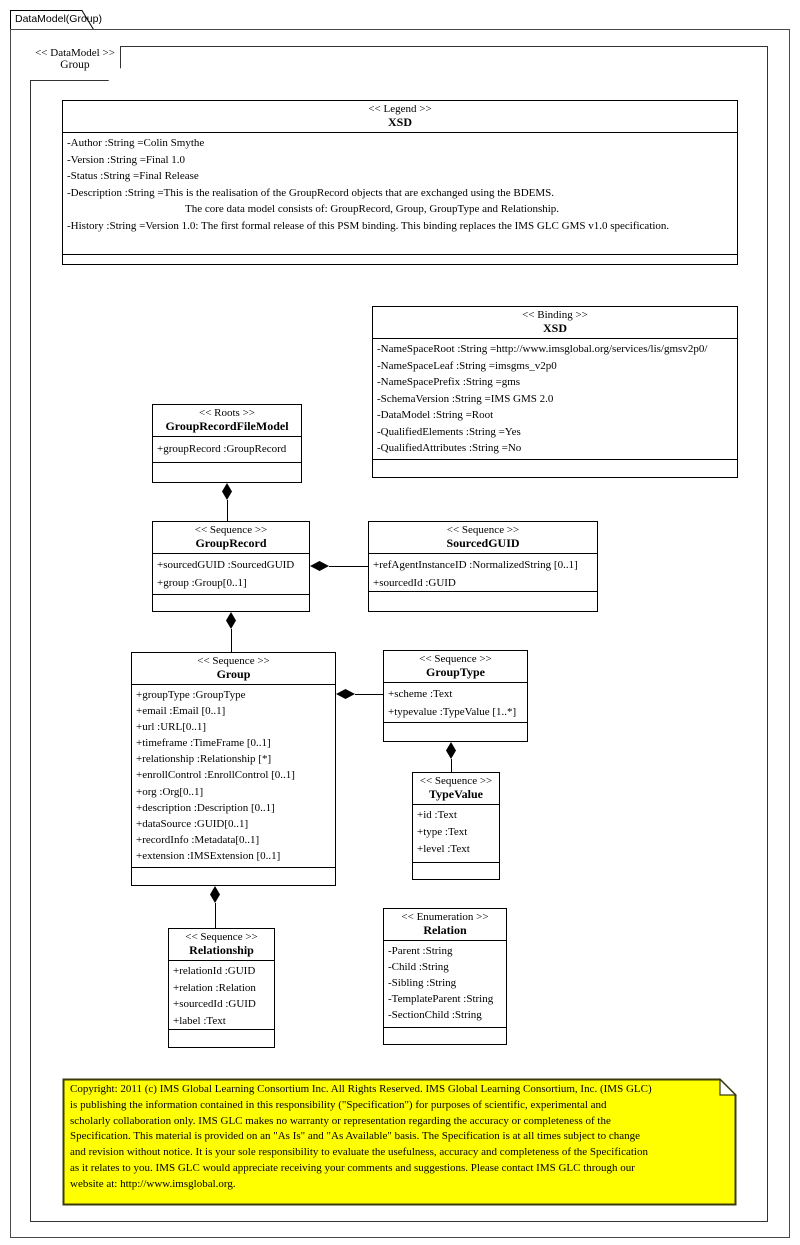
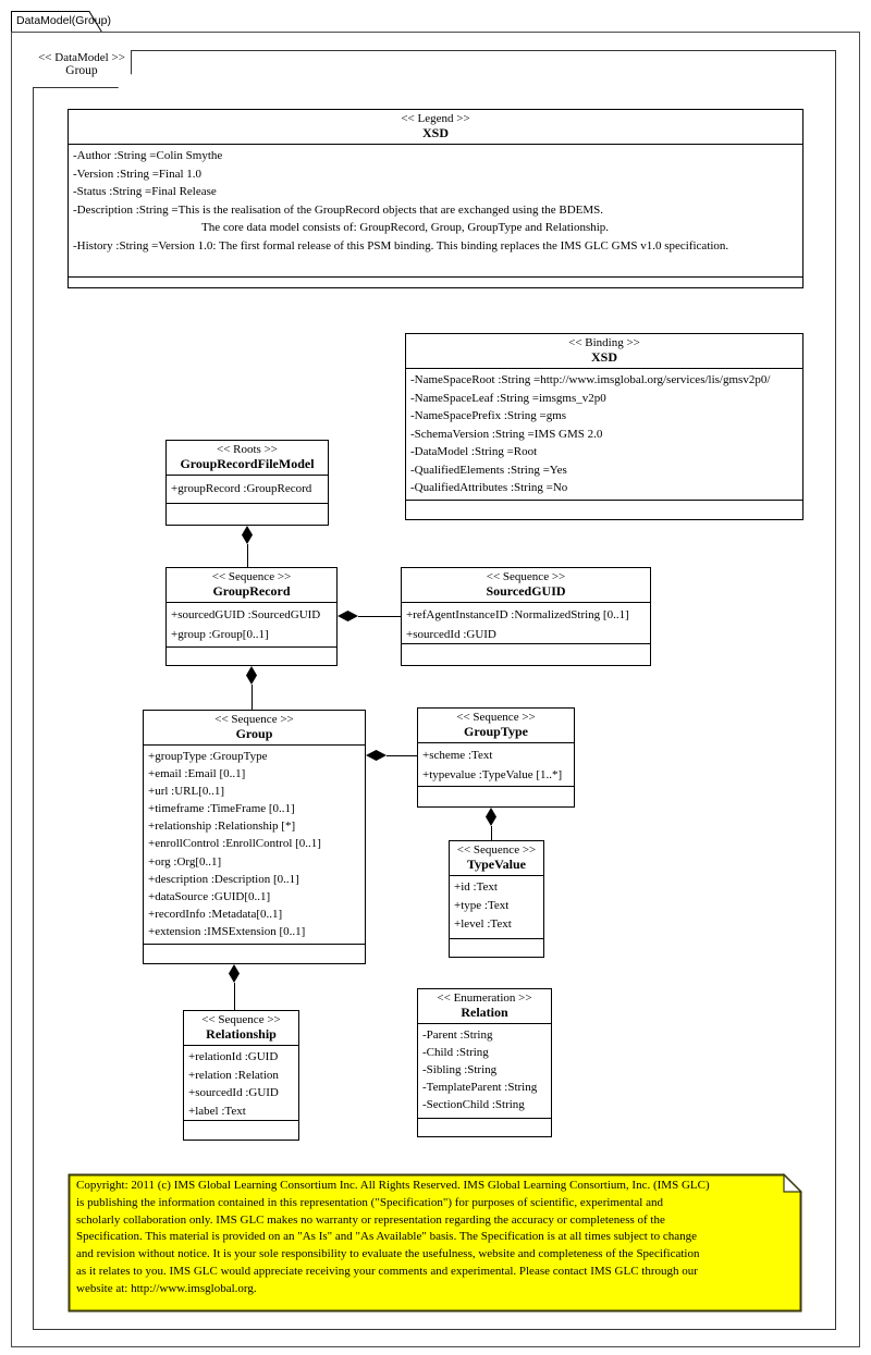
  DataModel(Group)
  << DataModel >>
  Group
  << Legend >>
  XSD
  -Author :String =Colin Smythe
  -Version :String =Final 1.0
  -Status :String =Final Release
  -Description :String =This is the realisation of the GroupRecord objects that are exchanged using the BDEMS.
  The core data model consists of: GroupRecord, Group, GroupType and Relationship.
  -History :String =Version 1.0: The first formal release of this PSM binding. This binding replaces the IMS GLC GMS v1.0 specification.
  << Binding >>
  XSD
  -NameSpaceRoot :String =http://www.imsglobal.org/services/lis/gmsv2p0/
  -NameSpaceLeaf :String =imsgms_v2p0
  -NameSpacePrefix :String =gms
  -SchemaVersion :String =IMS GMS 2.0
  -DataModel :String =Root
  -QualifiedElements :String =Yes
  -QualifiedAttributes :String =No
  << Roots >>
  GroupRecordFileModel
  +groupRecord :GroupRecord
  << Sequence >>
  GroupRecord
  +sourcedGUID :SourcedGUID
  +group :Group[0..1]
  << Sequence >>
  SourcedGUID
  +refAgentInstanceID :NormalizedString [0..1]
  +sourcedId :GUID
  << Sequence >>
  Group
  +groupType :GroupType
  +email :Email [0..1]
  +url :URL[0..1]
  +timeframe :TimeFrame [0..1]
  +relationship :Relationship [*]
  +enrollControl :EnrollControl [0..1]
  +org :Org[0..1]
  +description :Description [0..1]
  +dataSource :GUID[0..1]
  +recordInfo :Metadata[0..1]
  +extension :IMSExtension [0..1]
  << Sequence >>
  GroupType
  +scheme :Text
  +typevalue :TypeValue [1..*]
  << Sequence >>
  TypeValue
  +id :Text
  +type :Text
  +level :Text
  << Sequence >>
  Relationship
  +relationId :GUID
  +relation :Relation
  +sourcedId :GUID
  +label :Text
  << Enumeration >>
  Relation
  -Parent :String
  -Child :String
  -Sibling :String
  -TemplateParent :String
  -SectionChild :String
  Copyright: 2011 (c) IMS Global Learning Consortium Inc. All Rights Reserved. IMS Global Learning Consortium, Inc. (IMS GLC)
- is publishing the information contained in this responsibility ("Specification") for purposes of scientific, experimental and
+ is publishing the information contained in this representation ("Specification") for purposes of scientific, experimental and
  scholarly collaboration only. IMS GLC makes no warranty or representation regarding the accuracy or completeness of the
  Specification. This material is provided on an "As Is" and "As Available" basis. The Specification is at all times subject to change
- and revision without notice. It is your sole responsibility to evaluate the usefulness, accuracy and completeness of the Specification
+ and revision without notice. It is your sole responsibility to evaluate the usefulness, website and completeness of the Specification
- as it relates to you. IMS GLC would appreciate receiving your comments and suggestions. Please contact IMS GLC through our
+ as it relates to you. IMS GLC would appreciate receiving your comments and experimental. Please contact IMS GLC through our
  website at: http://www.imsglobal.org.
